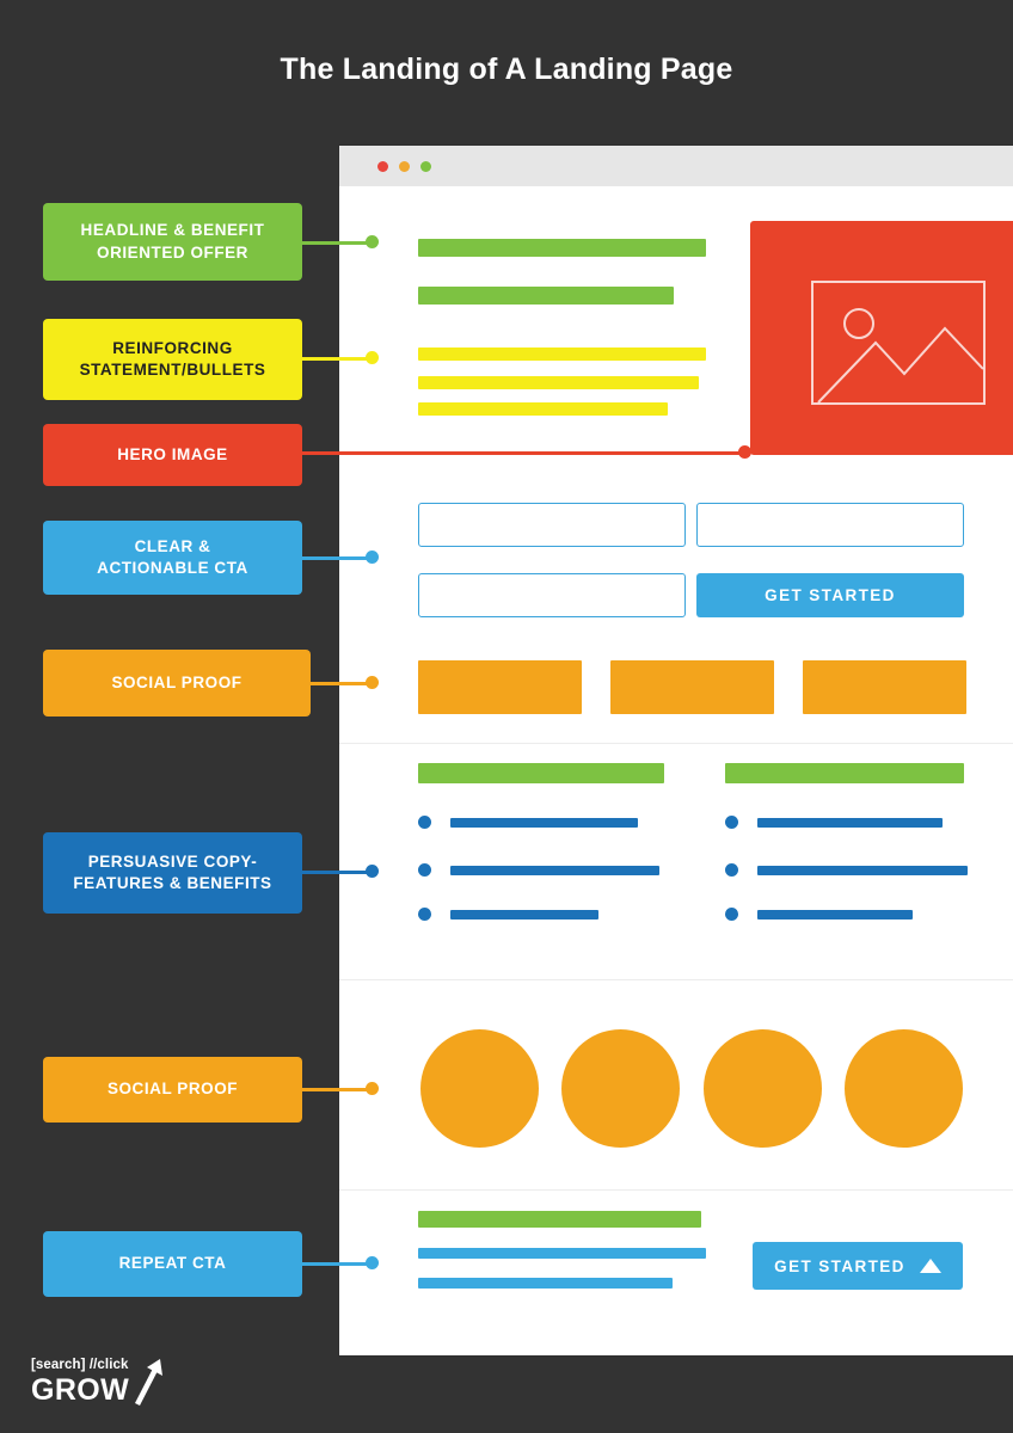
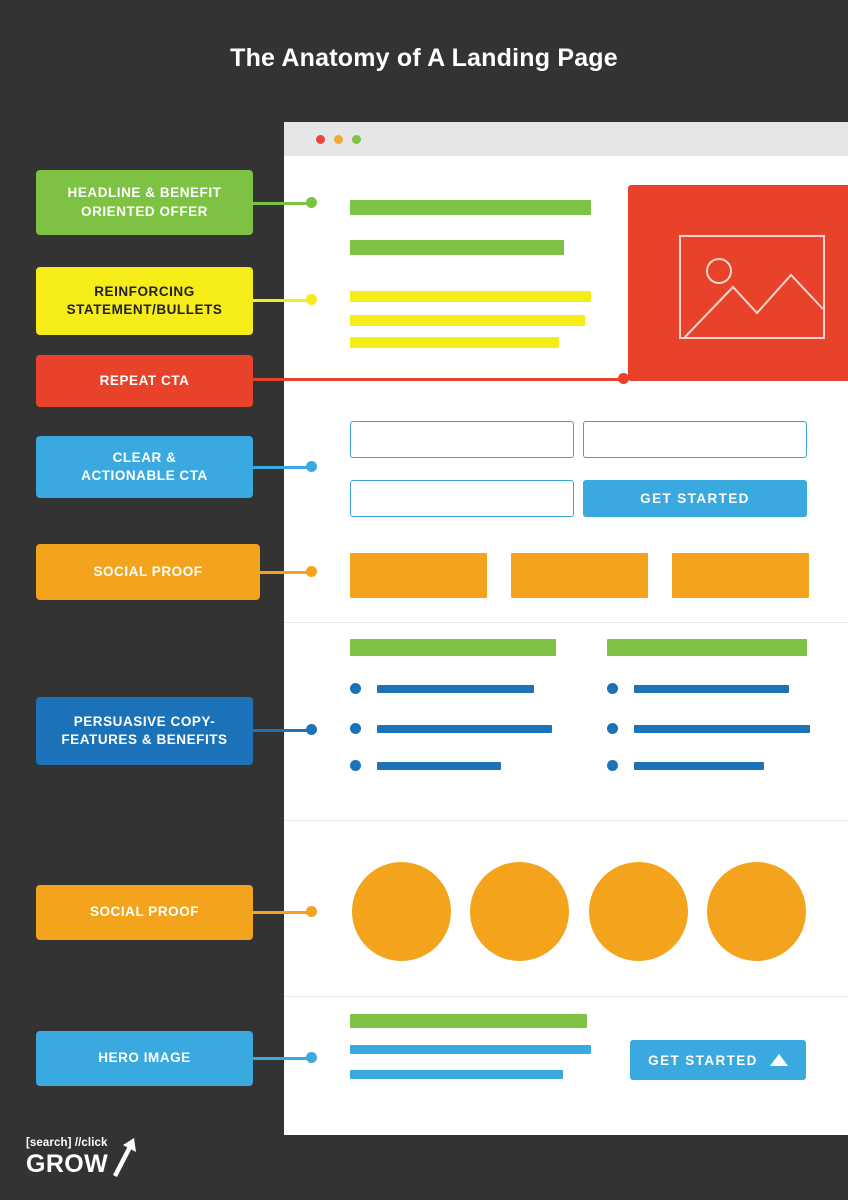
- The Landing of A Landing Page
+ The Anatomy of A Landing Page
  GET STARTED
  GET STARTED
  HEADLINE & BENEFIT
  ORIENTED OFFER
  REINFORCING
  STATEMENT/BULLETS
- HERO IMAGE
+ REPEAT CTA
  CLEAR &
  ACTIONABLE CTA
  SOCIAL PROOF
  PERSUASIVE COPY-
  FEATURES & BENEFITS
  SOCIAL PROOF
- REPEAT CTA
+ HERO IMAGE
  [search] //click
  GROW
